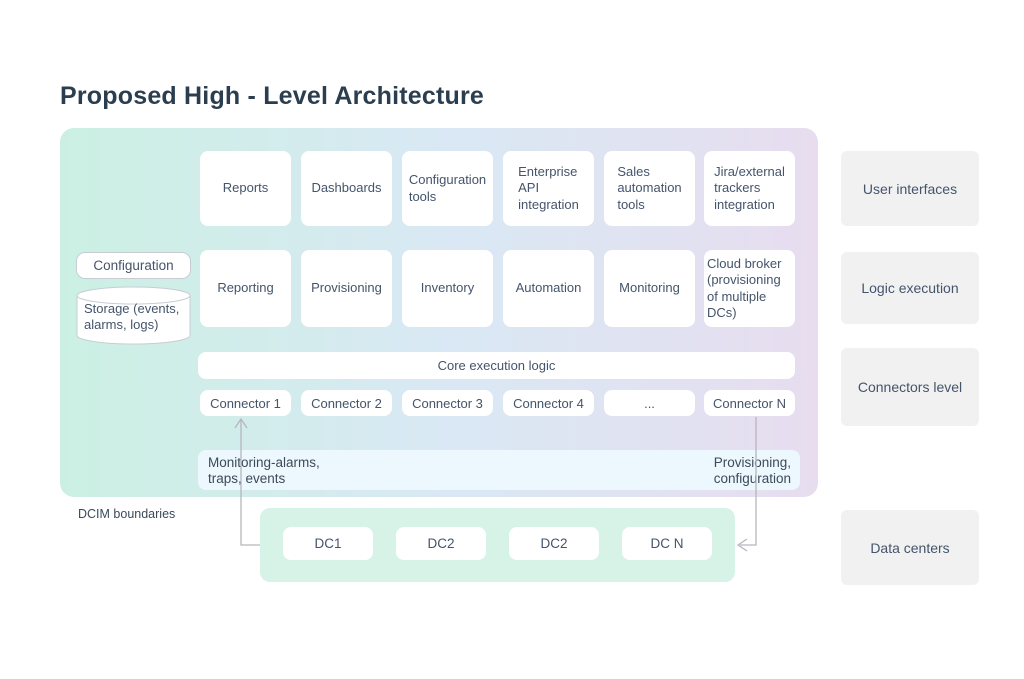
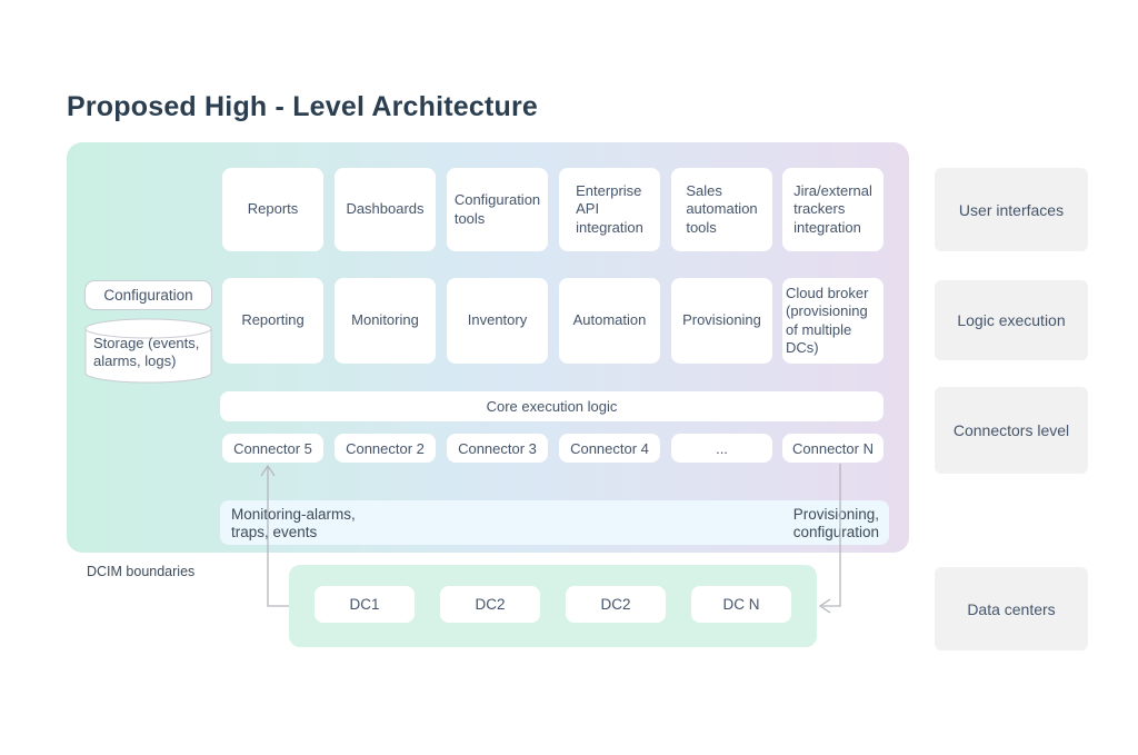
  Proposed High - Level Architecture
  Reports
  Dashboards
  Configuration
  tools
  Enterprise
  API
  integration
  Sales
  automation
  tools
  Jira/external
  trackers
  integration
  Configuration
  Storage (events,
  alarms, logs)
  Reporting
- Provisioning
+ Monitoring
  Inventory
  Automation
- Monitoring
+ Provisioning
  Cloud broker
  (provisioning
  of multiple DCs)
  Core execution logic
- Connector 1
+ Connector 5
  Connector 2
  Connector 3
  Connector 4
  ...
  Connector N
  Monitoring-alarms,
  traps, events
  Provisioning,
  configuration
  DCIM boundaries
  DC1
  DC2
  DC2
  DC N
  User interfaces
  Logic execution
  Connectors level
  Data centers
